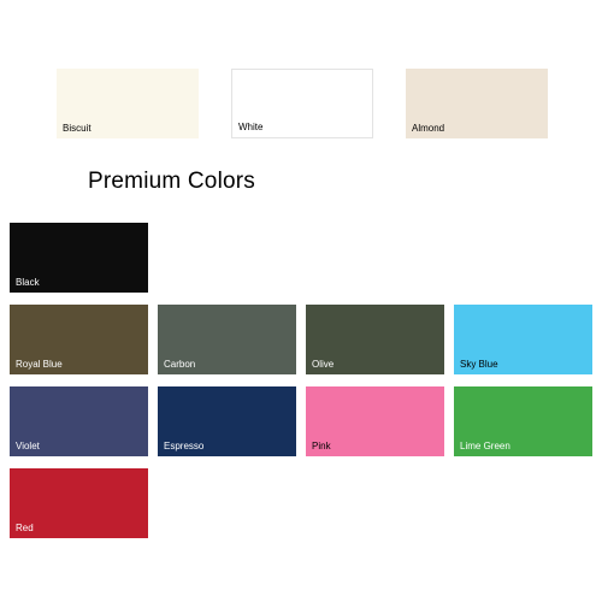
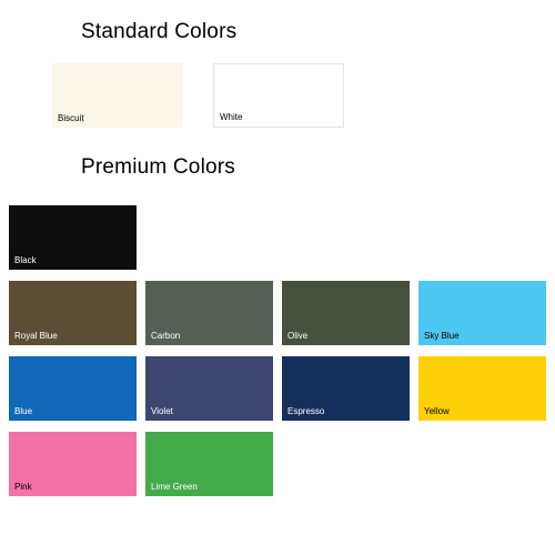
+ Standard Colors
  Biscuit
  White
- Almond
  Premium Colors
  Black
  Royal Blue
  Carbon
  Olive
  Sky Blue
+ Blue
  Violet
  Espresso
+ Yellow
  Pink
  Lime Green
- Red
